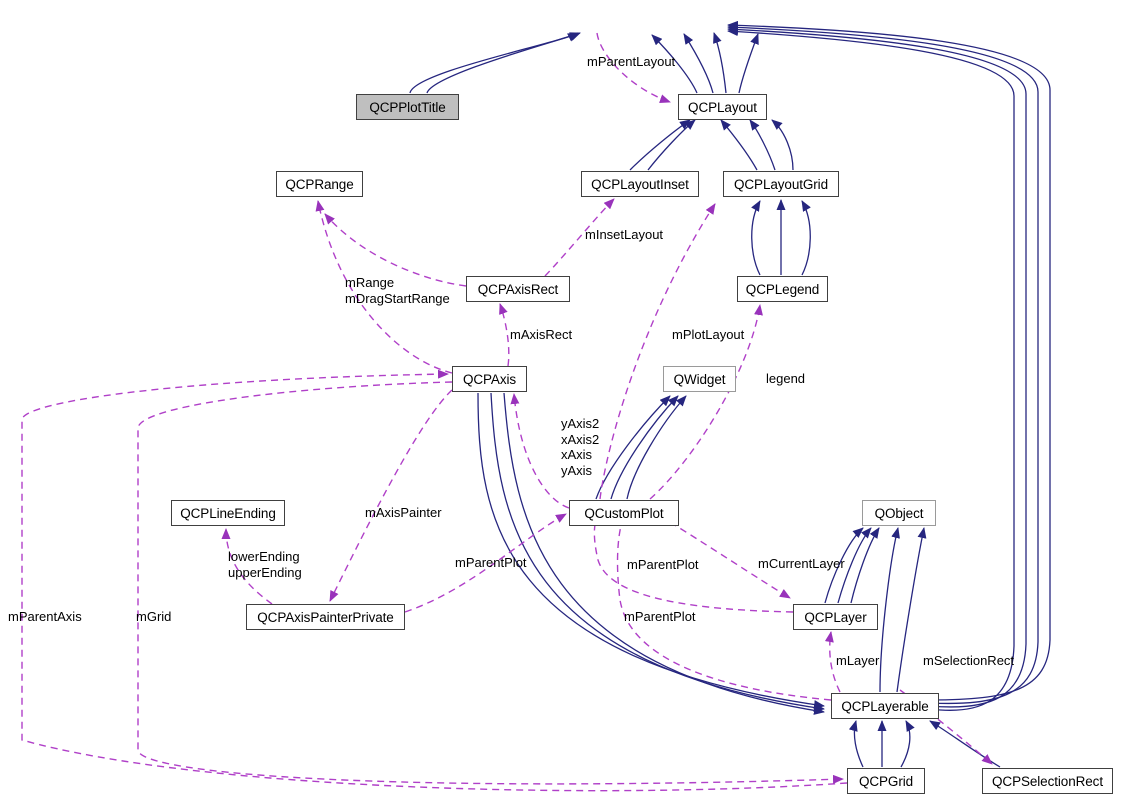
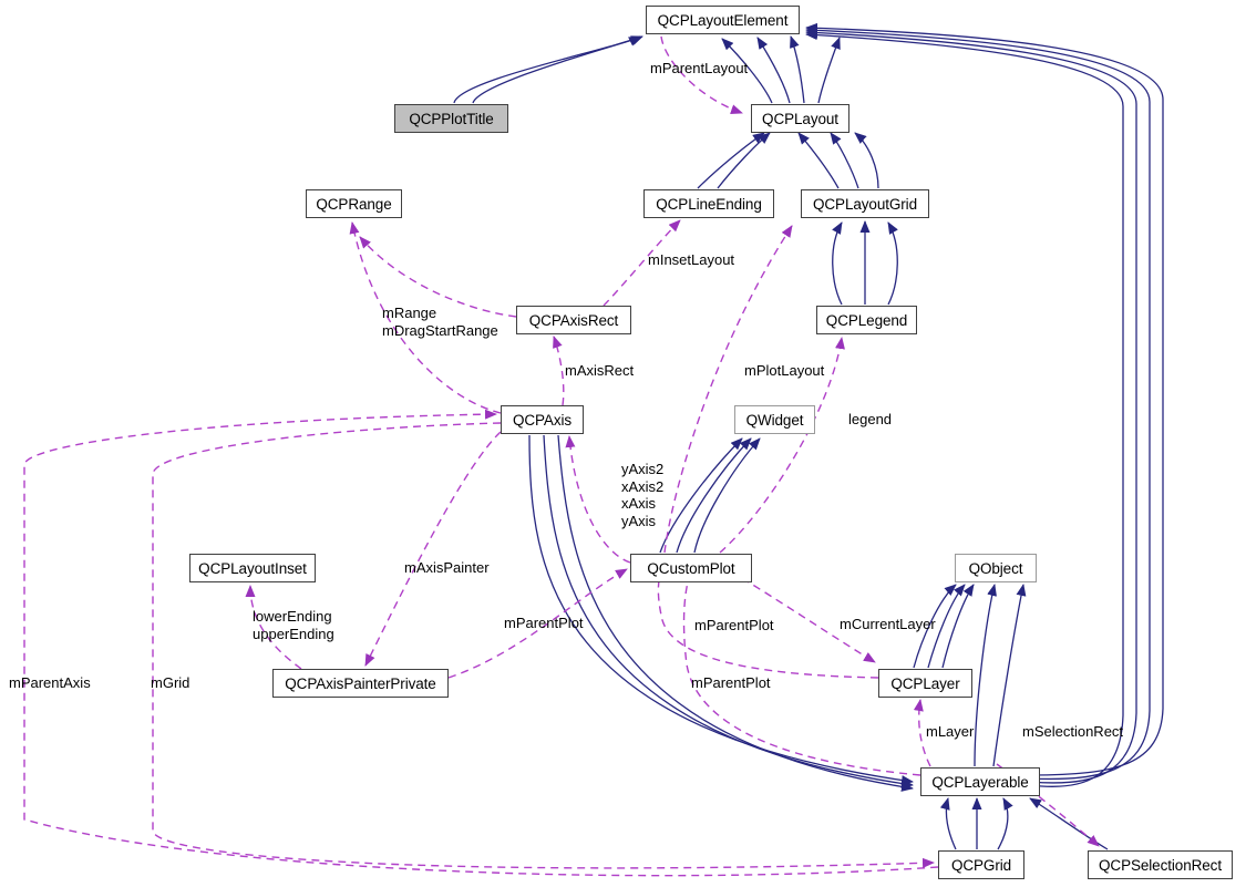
+ QCPLayoutElement
  QCPPlotTitle
  QCPLayout
  QCPRange
- QCPLayoutInset
+ QCPLineEnding
  QCPLayoutGrid
  QCPAxisRect
  QCPLegend
  QCPAxis
  QWidget
- QCPLineEnding
+ QCPLayoutInset
  QCustomPlot
  QObject
  QCPAxisPainterPrivate
  QCPLayer
  QCPLayerable
  QCPGrid
  QCPSelectionRect
  mParentLayout
  mInsetLayout
  mRange
  mDragStartRange
  mAxisRect
  mPlotLayout
  legend
  yAxis2
  xAxis2
  xAxis
  yAxis
  mAxisPainter
  mParentPlot
  mParentPlot
  mCurrentLayer
  lowerEnding
  upperEnding
  mParentPlot
  mParentAxis
  mGrid
  mLayer
  mSelectionRect
